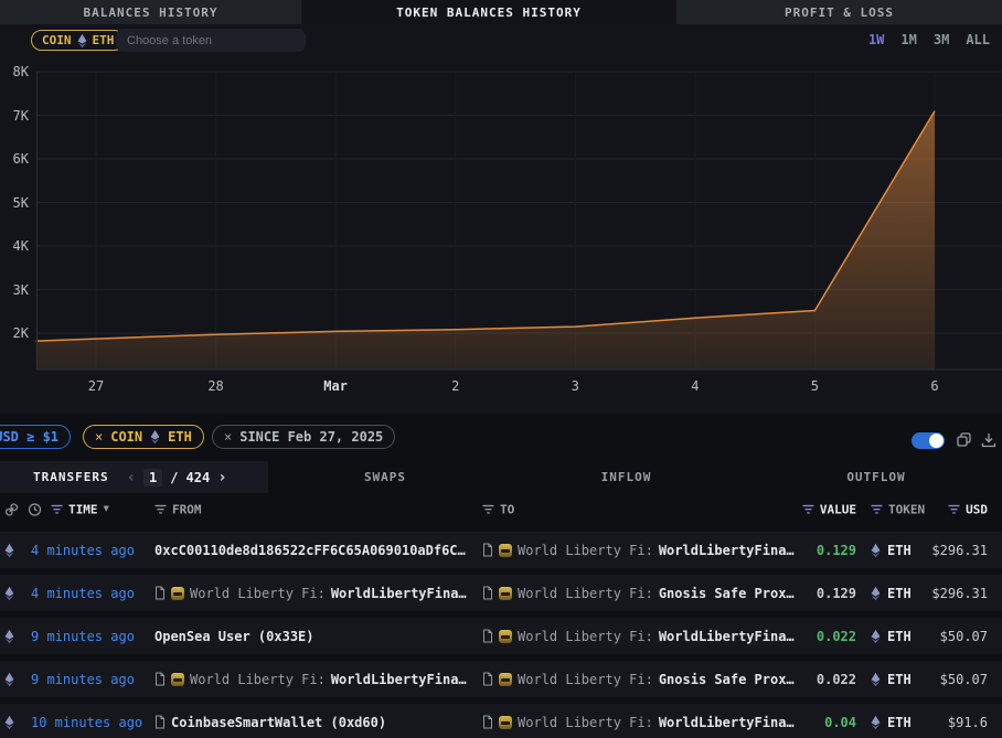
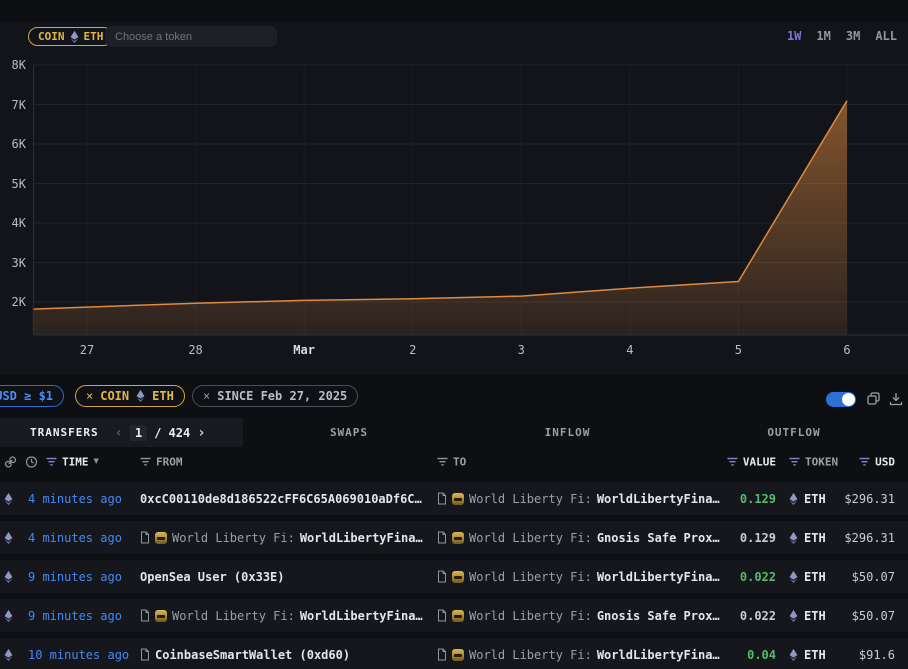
- BALANCES HISTORY
- TOKEN BALANCES HISTORY
- PROFIT & LOSS
  COIN
  ETH
  Choose a token
  1W
  1M
  3M
  ALL
  8K
  7K
  6K
  5K
  4K
  3K
  2K
  27
  28
  Mar
  2
  3
  4
  5
  6
  SD ≥ $1
  ×
  COIN
  ETH
  ×
  SINCE Feb 27, 2025
  TRANSFERS
  ‹
  1
  /
  424
  ›
  SWAPS
  INFLOW
  OUTFLOW
  TIME
  ▼
  FROM
  TO
  VALUE
  TOKEN
  USD
  4 minutes ago
  0xcC00110de8d186522cFF6C65A069010aDf6C…
  World Liberty Fi:
  WorldLibertyFina…
  0.129
  ETH
  $296.31
  4 minutes ago
  World Liberty Fi:
  WorldLibertyFina…
  World Liberty Fi:
  Gnosis Safe Prox…
  0.129
  ETH
  $296.31
  9 minutes ago
  OpenSea User (0x33E)
  World Liberty Fi:
  WorldLibertyFina…
  0.022
  ETH
  $50.07
  9 minutes ago
  World Liberty Fi:
  WorldLibertyFina…
  World Liberty Fi:
  Gnosis Safe Prox…
  0.022
  ETH
  $50.07
  10 minutes ago
  CoinbaseSmartWallet (0xd60)
  World Liberty Fi:
  WorldLibertyFina…
  0.04
  ETH
  $91.6
